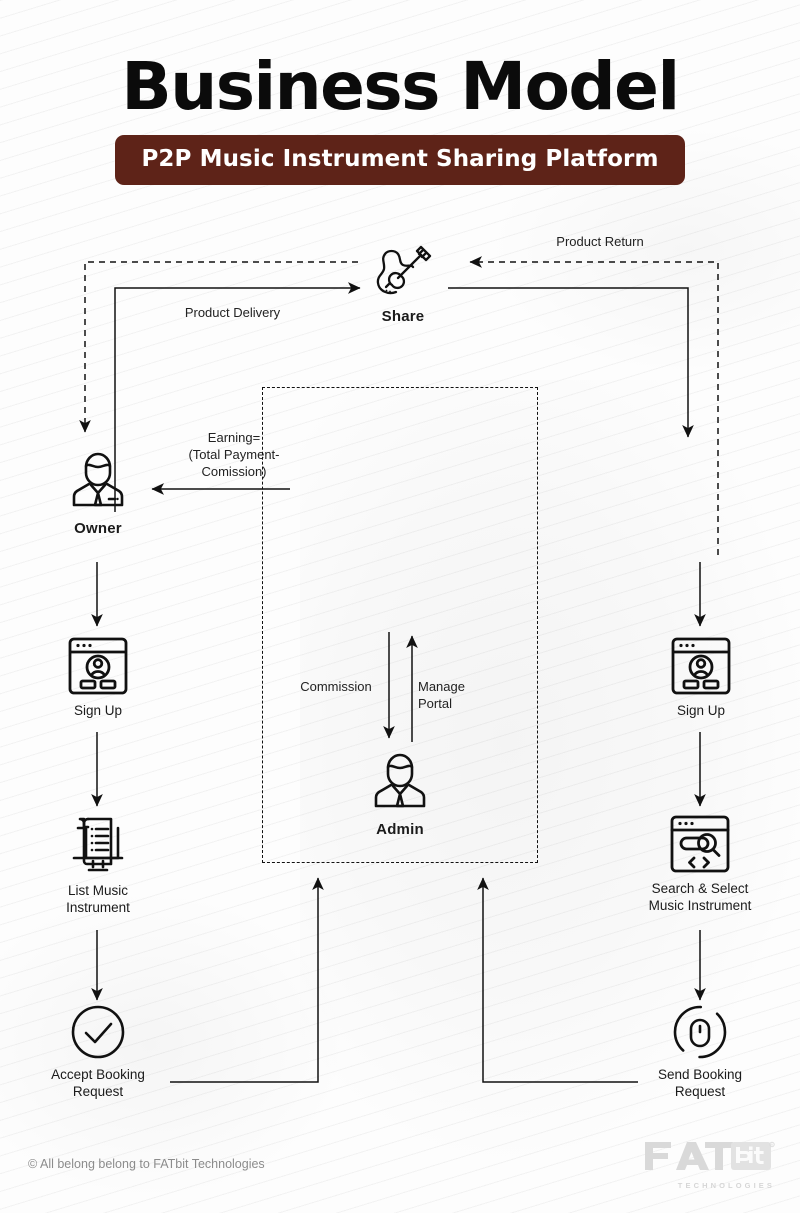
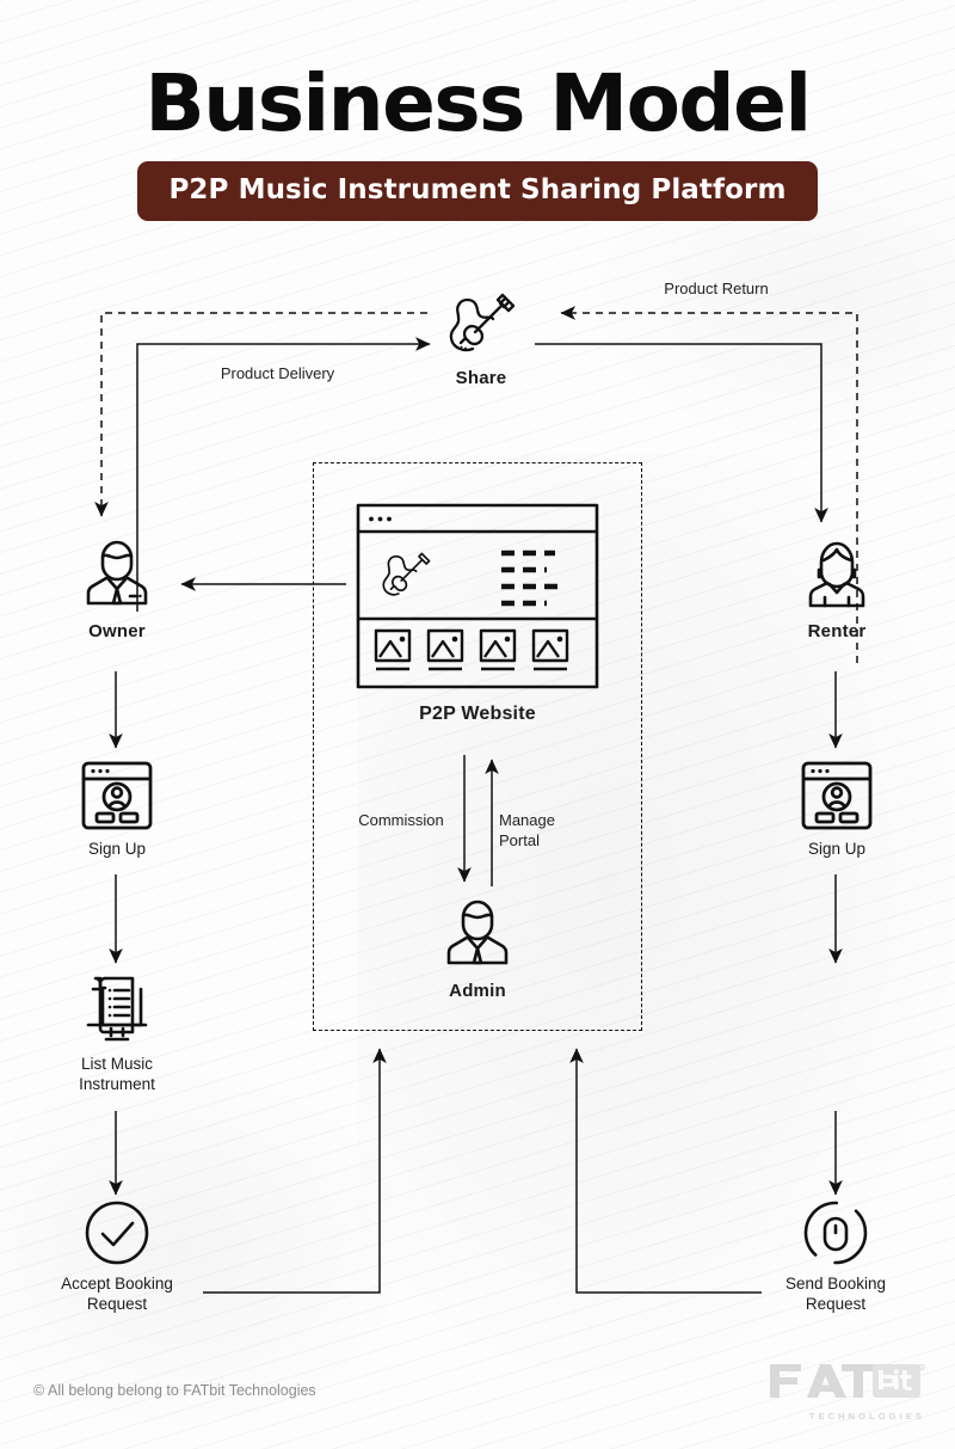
  Business Model
  P2P Music Instrument Sharing Platform
  Product Delivery
  Product Return
- Earning=
- (Total Payment-
- Comission)
  Commission
  Manage
  Portal
  Share
  Owner
+ Renter
+ P2P Website
  Admin
  Sign Up
  List Music
  Instrument
  Accept Booking
  Request
  Sign Up
- Search & Select
- Music Instrument
  Send Booking
  Request
  © All belong belong to FATbit Technologies
  TECHNOLOGIES
